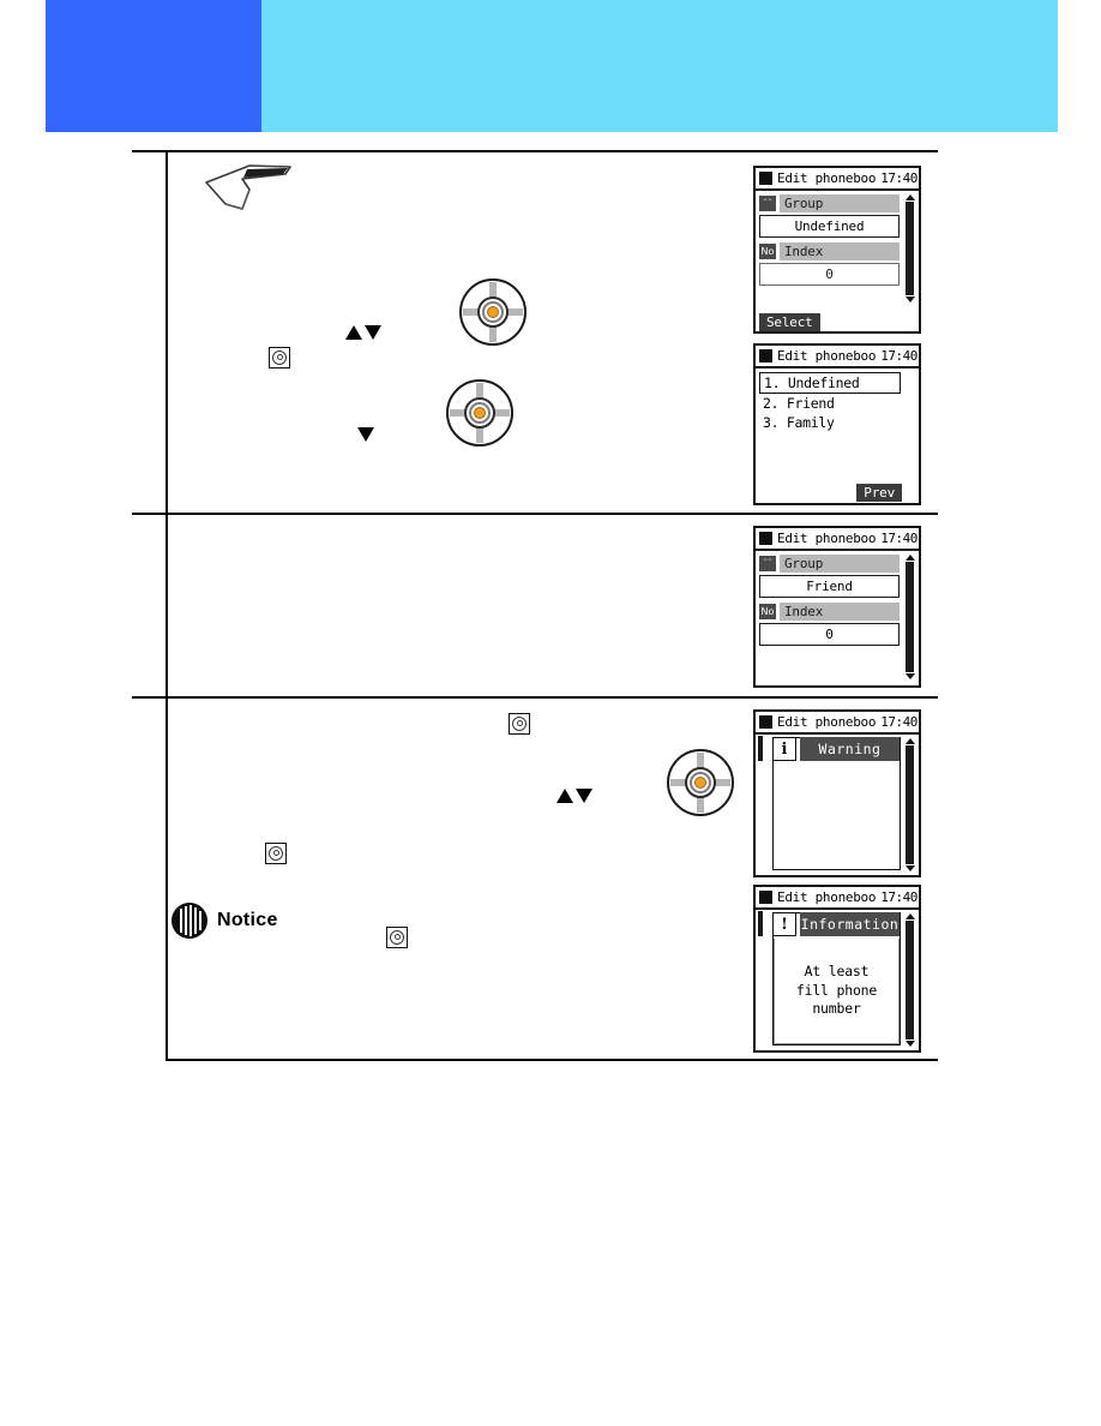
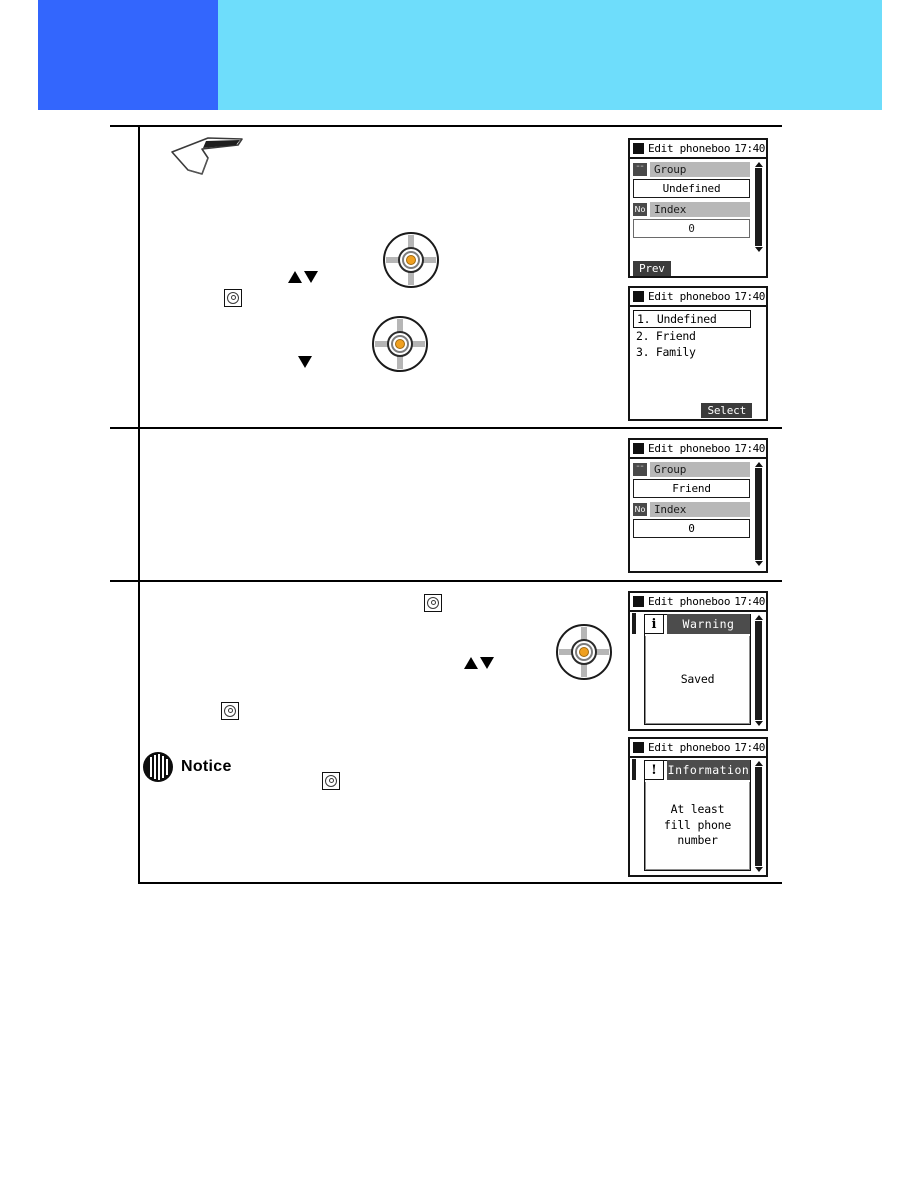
  Notice
  Edit phoneboo
  17:40
  ¨¨
  Group
  Undefined
  No
  Index
  0
- Select
+ Prev
  Edit phoneboo
  17:40
  1. Undefined
  2. Friend
  3. Family
- Prev
+ Select
  Edit phoneboo
  17:40
  ¨¨
  Group
  Friend
  No
  Index
  0
  Edit phoneboo
  17:40
  i
  Warning
+ Saved
  Edit phoneboo
  17:40
  !
  Information
  At least
  fill phone number
